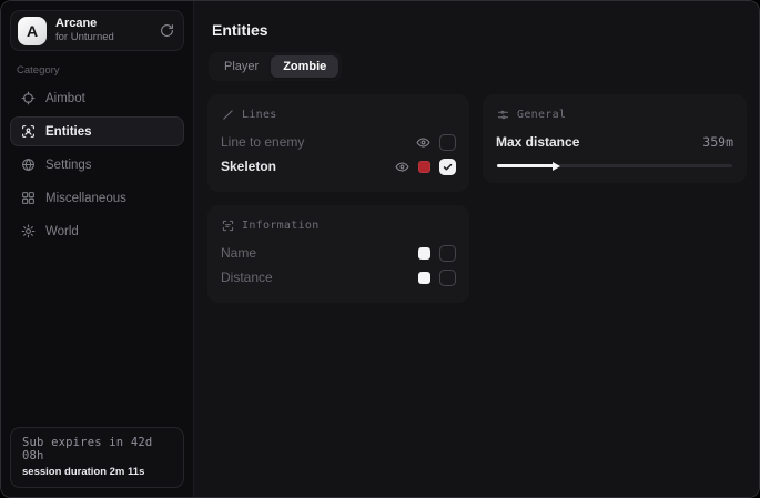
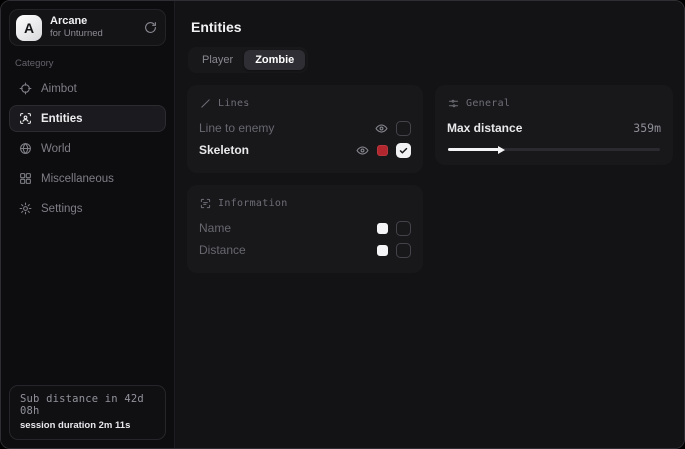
  A
  Arcane
  for Unturned
  Category
  Aimbot
  Entities
- Settings
+ World
  Miscellaneous
- World
+ Settings
- Sub expires in 42d 08h
+ Sub distance in 42d 08h
  session duration 2m 11s
  Entities
  Player
  Zombie
  Lines
  Line to enemy
  Skeleton
  Information
  Name
  Distance
  General
  Max distance
  359m
